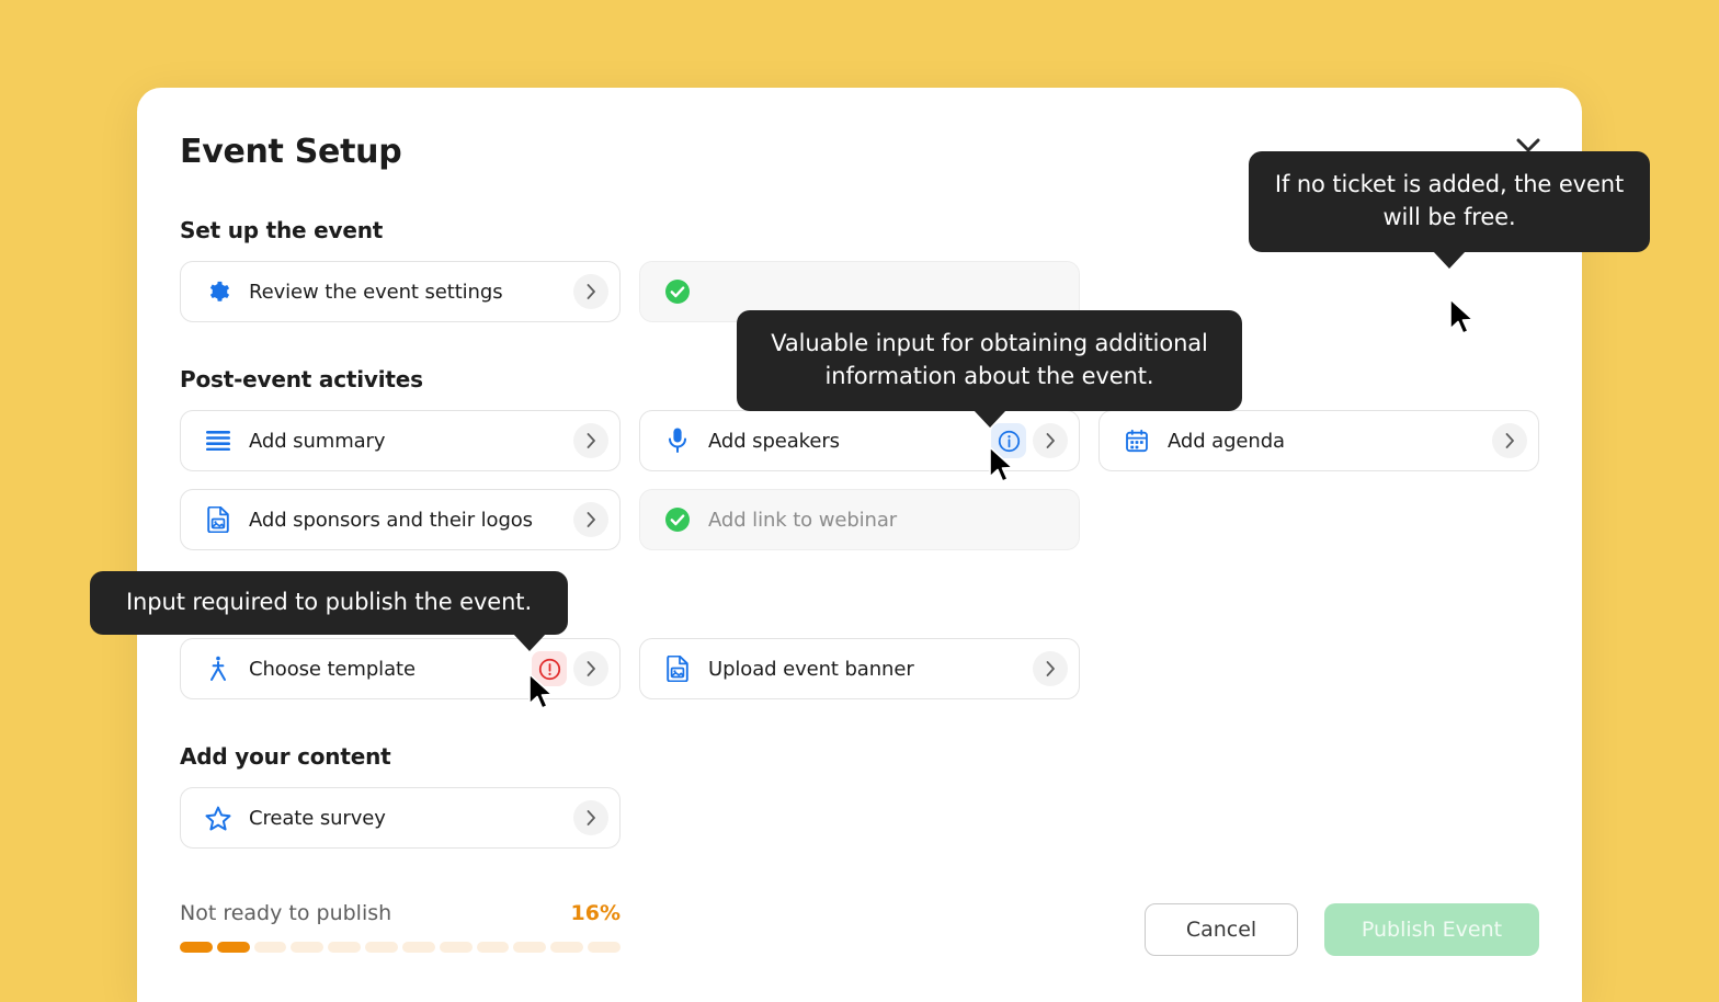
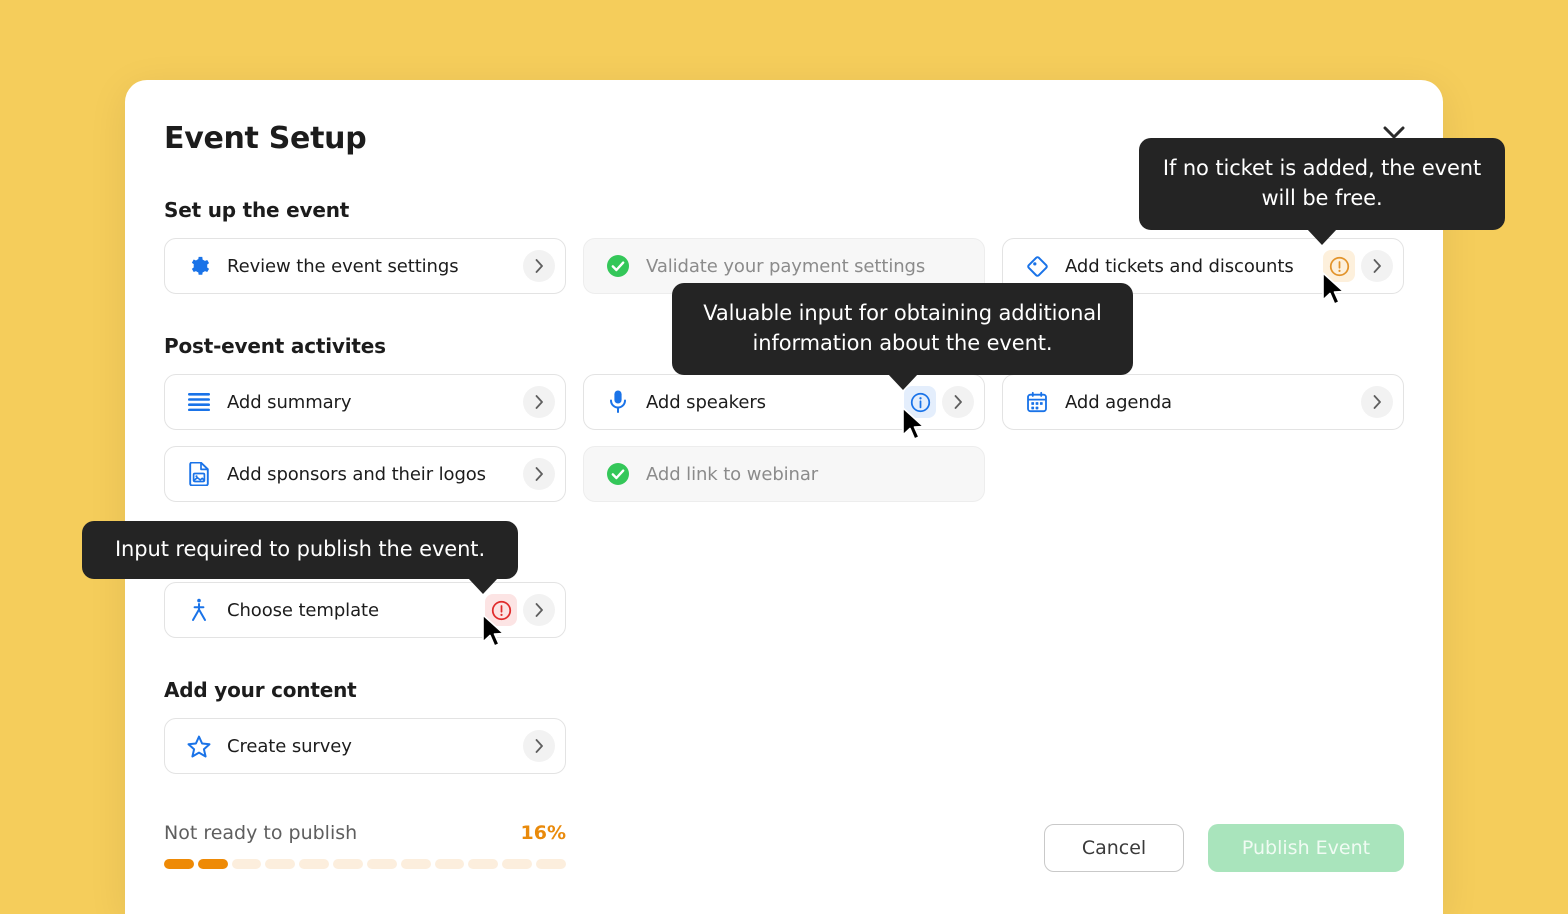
  Event Setup
  Set up the event
  Review the event settings
+ Validate your payment settings
+ Add tickets and discounts
  Post-event activites
  Add summary
  Add speakers
  Add agenda
  Add sponsors and their logos
  Add link to webinar
  Choose template
- Upload event banner
  Add your content
  Create survey
  Not ready to publish
  16%
  Cancel
  Publish Event
  If no ticket is added, the event will be free.
  Valuable input for obtaining additional information about the event.
  Input required to publish the event.
